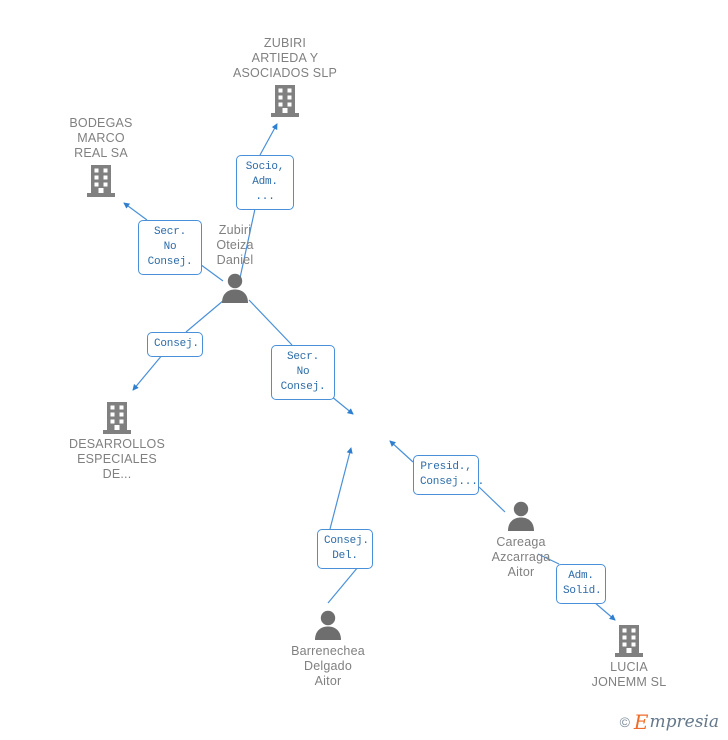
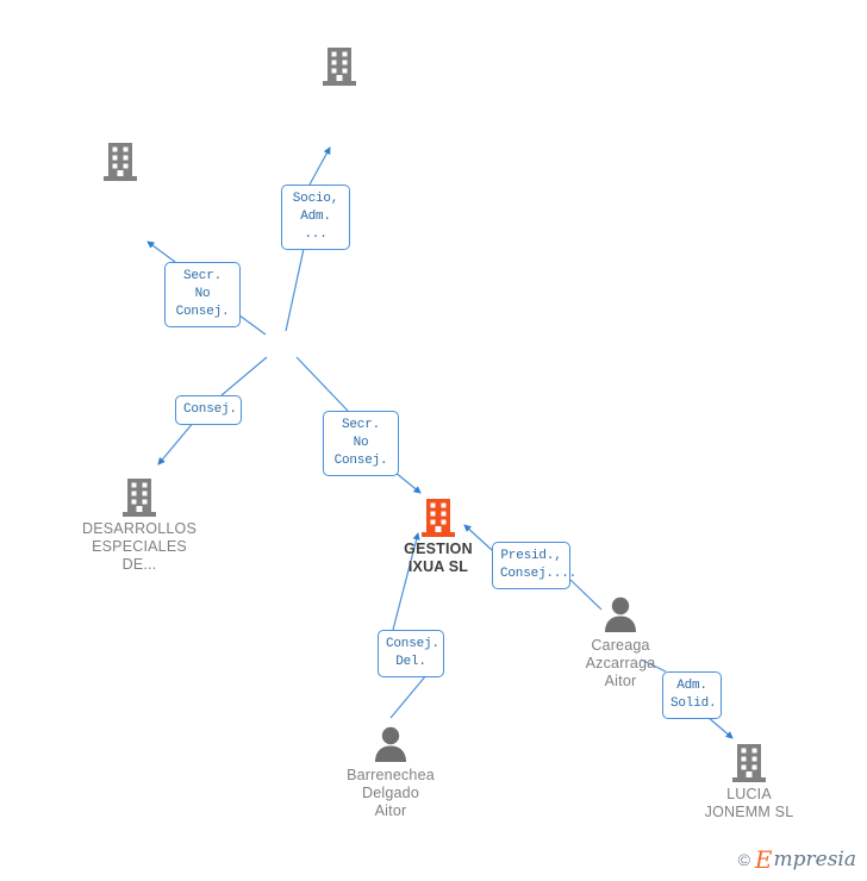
- ZUBIRI
- ARTIEDA Y
- ASOCIADOS SLP
- BODEGAS
- MARCO
- REAL SA
- Zubiri
- Oteiza
- Daniel
  DESARROLLOS
  ESPECIALES
  DE...
+ GESTION
+ IXUA SL
  Careaga
  Azcarraga
  Aitor
  Barrenechea
  Delgado
  Aitor
  LUCIA
  JONEMM SL
  Socio,
  Adm. ...
  Secr. No
  Consej.
  Consej.
  Secr. No
  Consej.
  Presid.,
  Consej....
  Consej.
  Del.
  Adm.
  Solid.
  ©
  E
  mpresia
